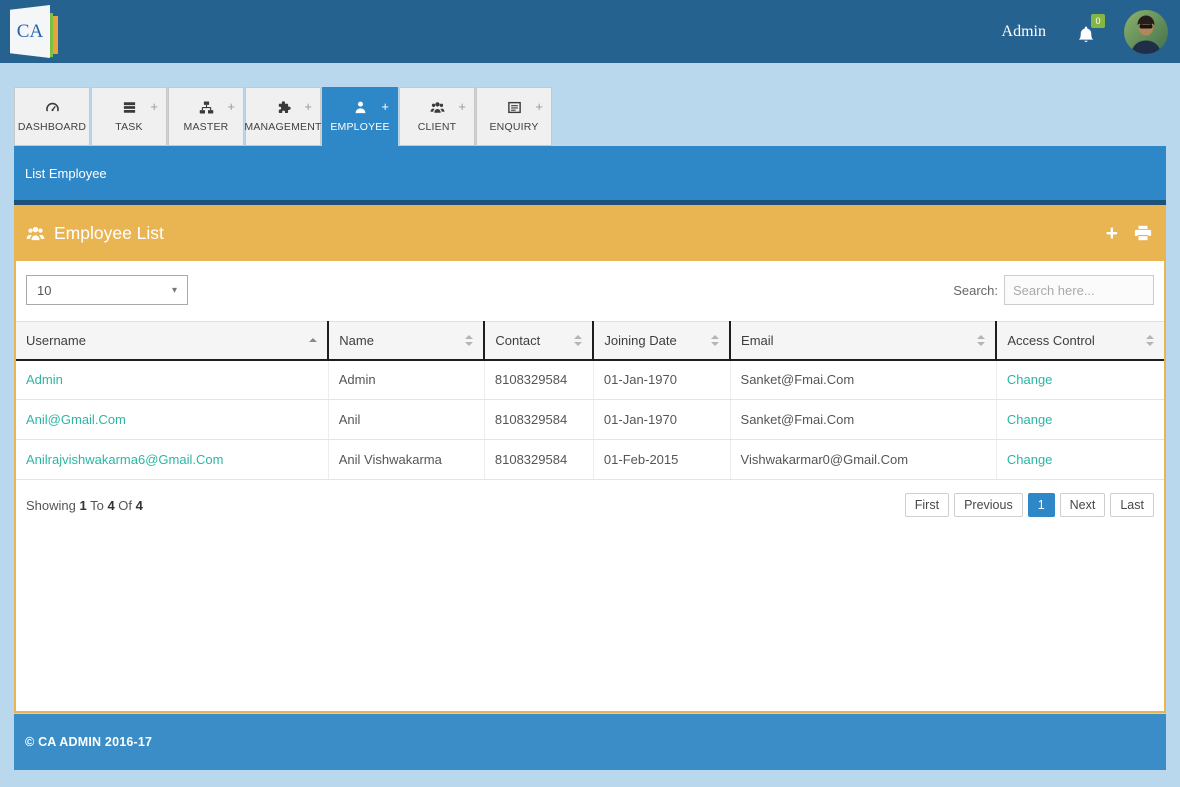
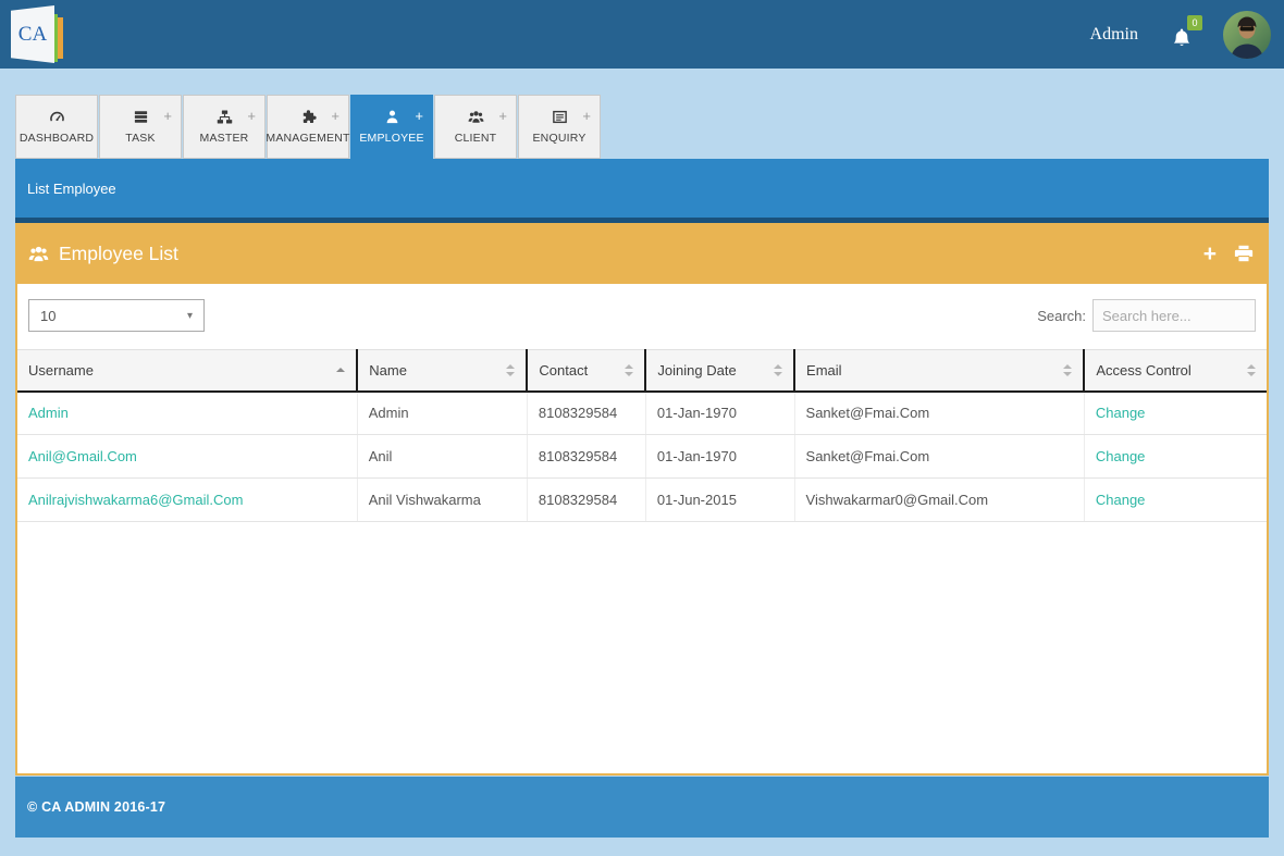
  CA
  Admin
  0
  DASHBOARD
  +
  TASK
  +
  MASTER
  +
  MANAGEMENT
  +
  EMPLOYEE
  +
  CLIENT
  +
  ENQUIRY
  List Employee
  Employee List
  +
  10
  ▾
  Search:
  Search here...
  Username	Name	Contact	Joining Date	Email	Access Control
  Admin	Admin	8108329584	01-Jan-1970	Sanket@Fmai.Com	Change
  Anil@Gmail.Com	Anil	8108329584	01-Jan-1970	Sanket@Fmai.Com	Change
- Anilrajvishwakarma6@Gmail.Com	Anil Vishwakarma	8108329584	01-Feb-2015	Vishwakarmar0@Gmail.Com	Change
+ Anilrajvishwakarma6@Gmail.Com	Anil Vishwakarma	8108329584	01-Jun-2015	Vishwakarmar0@Gmail.Com	Change
- Showing 1 To 4 Of 4
- First
- Previous
- 1
- Next
- Last
  © CA ADMIN 2016-17
